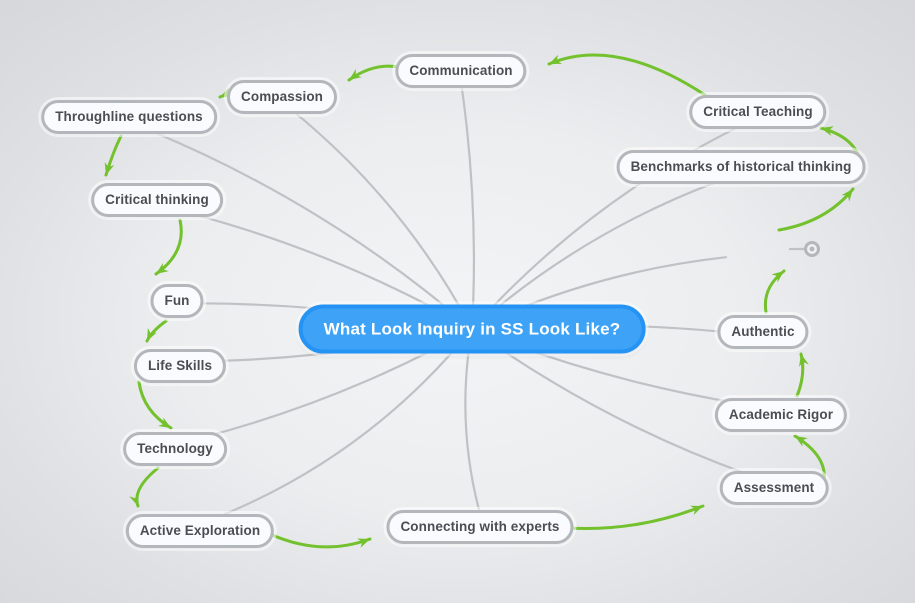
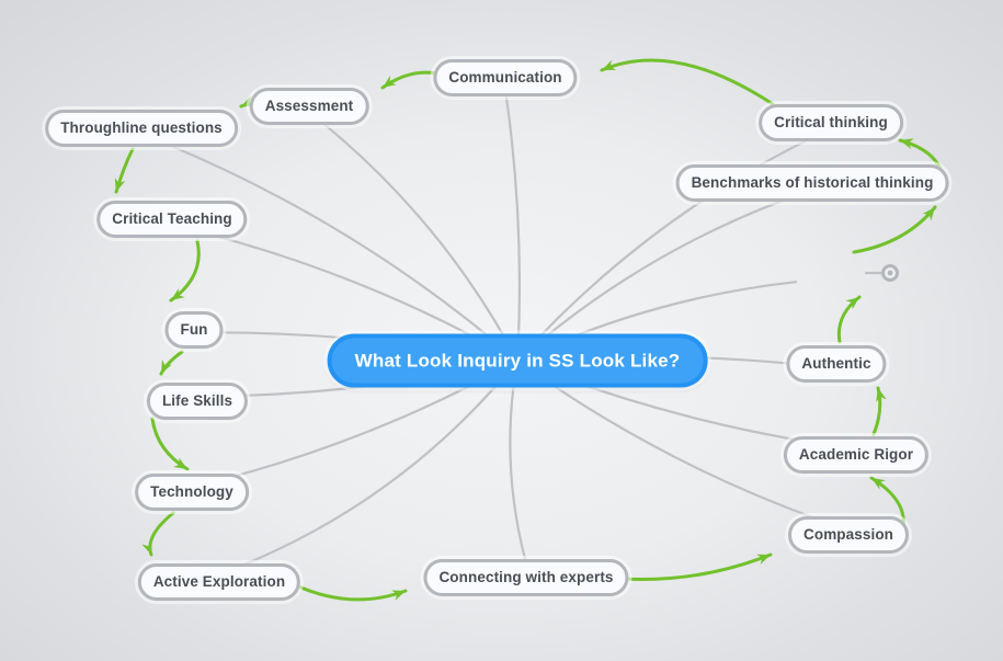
  What Look Inquiry in SS Look Like?
  Communication
- Compassion
+ Assessment
  Throughline questions
- Critical thinking
+ Critical Teaching
  Fun
  Life Skills
  Technology
  Active Exploration
  Connecting with experts
- Assessment
+ Compassion
  Academic Rigor
  Authentic
  Benchmarks of historical thinking
- Critical Teaching
+ Critical thinking
